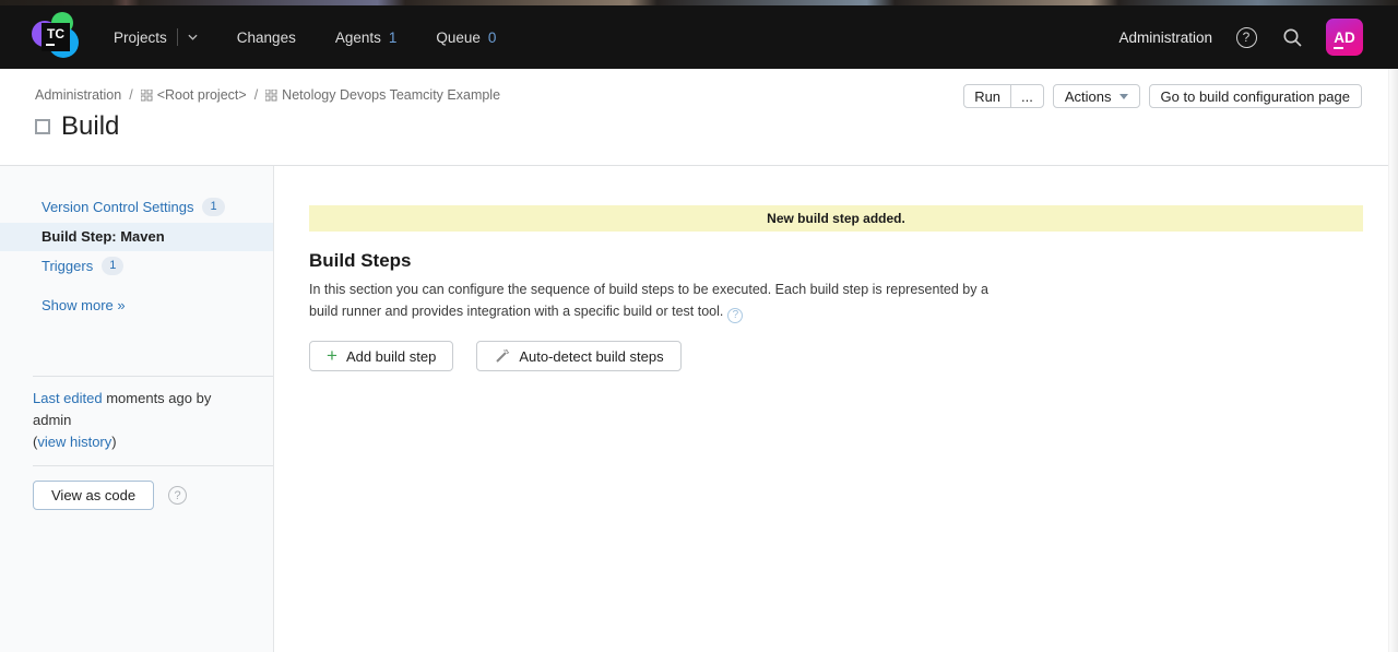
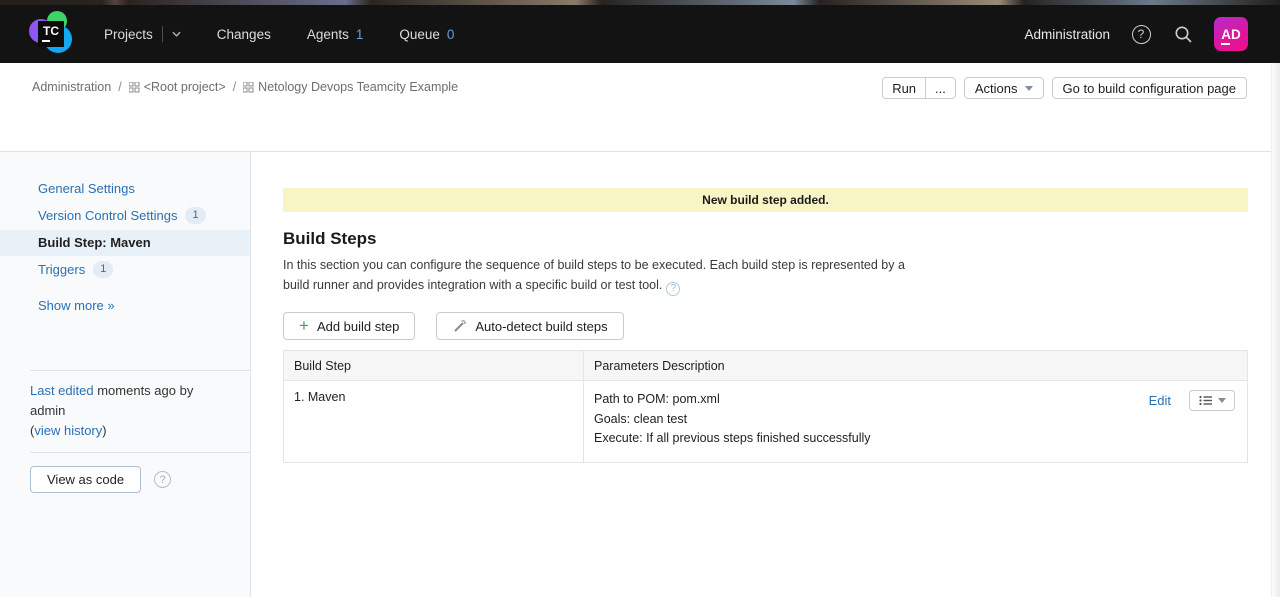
  TC
  Projects
  Changes
  Agents
  1
  Queue
  0
  Administration
  ?
  AD
  Administration
  /
  <Root project>
  /
  Netology Devops Teamcity Example
- Build
  Run
  ...
  Actions
  Go to build configuration page
+ General Settings
  Version Control Settings
  1
  Build Step: Maven
  Triggers
  1
  Show more »
  Last edited moments ago by admin
  (view history)
  View as code
  ?
  New build step added.
  Build Steps
  In this section you can configure the sequence of build steps to be executed. Each build step is represented by a build runner and provides integration with a specific build or test tool. ?
  +
  Add build step
  Auto-detect build steps
+ Build Step	Parameters Description
+ 1. Maven	Path to POM: pom.xml Goals: clean test Execute: If all previous steps finished successfully Edit
